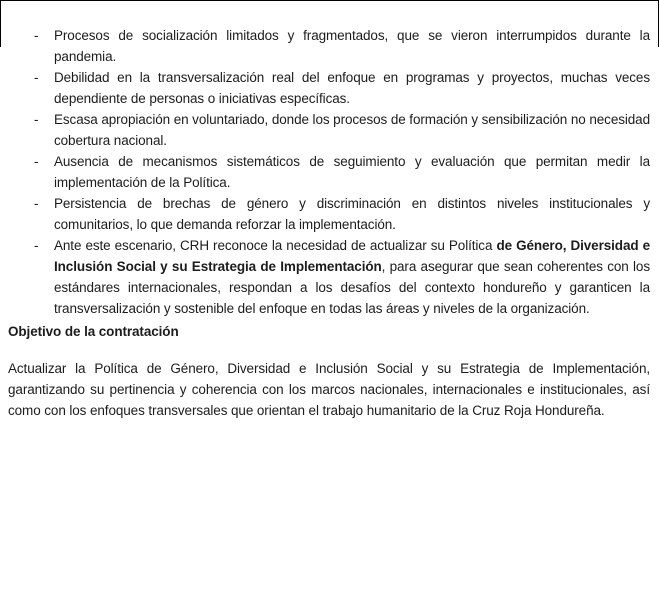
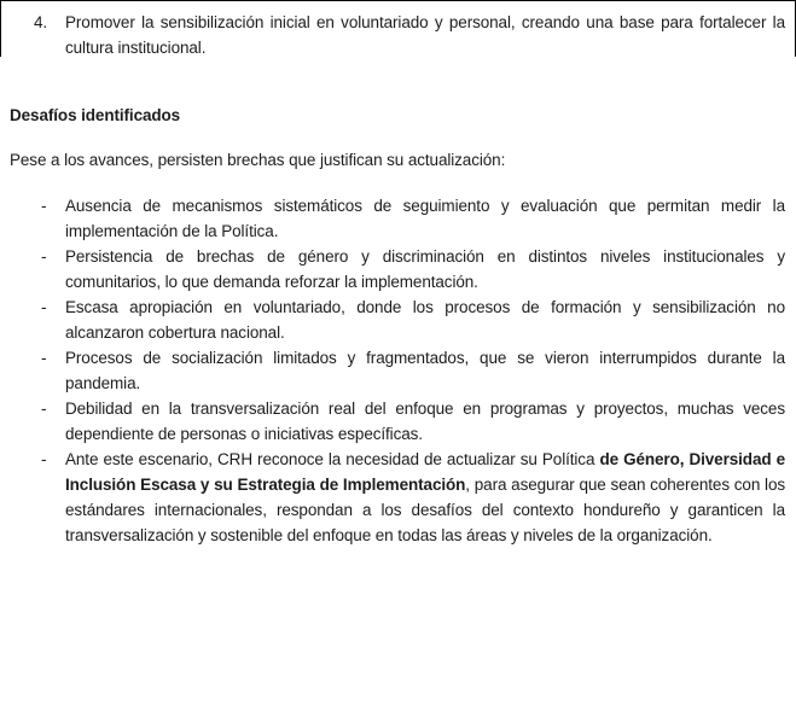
+ 4.
+ Promover la sensibilización inicial en voluntariado y personal, creando una base para fortalecer la cultura institucional.
+ Desafíos identificados
+ Pese a los avances, persisten brechas que justifican su actualización:
  -
- Procesos de socialización limitados y fragmentados, que se vieron interrumpidos durante la pandemia.
+ Ausencia de mecanismos sistemáticos de seguimiento y evaluación que permitan medir la implementación de la Política.
  -
- Debilidad en la transversalización real del enfoque en programas y proyectos, muchas veces dependiente de personas o iniciativas específicas.
+ Persistencia de brechas de género y discriminación en distintos niveles institucionales y comunitarios, lo que demanda reforzar la implementación.
  -
- Escasa apropiación en voluntariado, donde los procesos de formación y sensibilización no necesidad cobertura nacional.
+ Escasa apropiación en voluntariado, donde los procesos de formación y sensibilización no alcanzaron cobertura nacional.
  -
- Ausencia de mecanismos sistemáticos de seguimiento y evaluación que permitan medir la implementación de la Política.
+ Procesos de socialización limitados y fragmentados, que se vieron interrumpidos durante la pandemia.
  -
- Persistencia de brechas de género y discriminación en distintos niveles institucionales y comunitarios, lo que demanda reforzar la implementación.
+ Debilidad en la transversalización real del enfoque en programas y proyectos, muchas veces dependiente de personas o iniciativas específicas.
  -
- Ante este escenario, CRH reconoce la necesidad de actualizar su Política de Género, Diversidad e Inclusión Social y su Estrategia de Implementación, para asegurar que sean coherentes con los estándares internacionales, respondan a los desafíos del contexto hondureño y garanticen la transversalización y sostenible del enfoque en todas las áreas y niveles de la organización.
+ Ante este escenario, CRH reconoce la necesidad de actualizar su Política de Género, Diversidad e Inclusión Escasa y su Estrategia de Implementación, para asegurar que sean coherentes con los estándares internacionales, respondan a los desafíos del contexto hondureño y garanticen la transversalización y sostenible del enfoque en todas las áreas y niveles de la organización.
- Objetivo de la contratación
- Actualizar la Política de Género, Diversidad e Inclusión Social y su Estrategia de Implementación, garantizando su pertinencia y coherencia con los marcos nacionales, internacionales e institucionales, así como con los enfoques transversales que orientan el trabajo humanitario de la Cruz Roja Hondureña.
